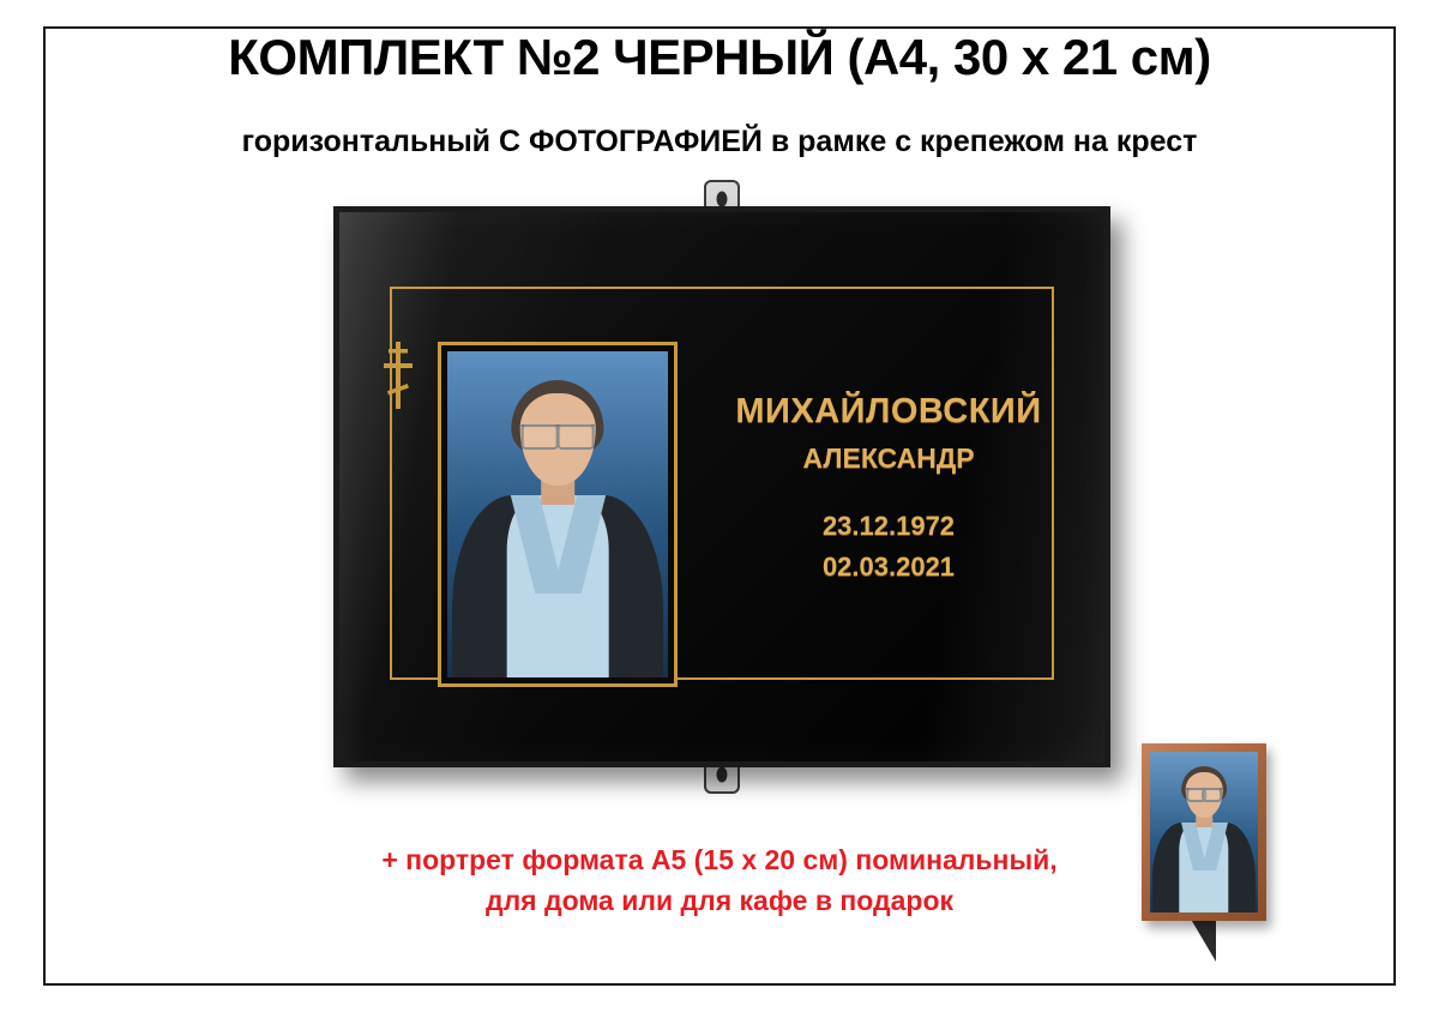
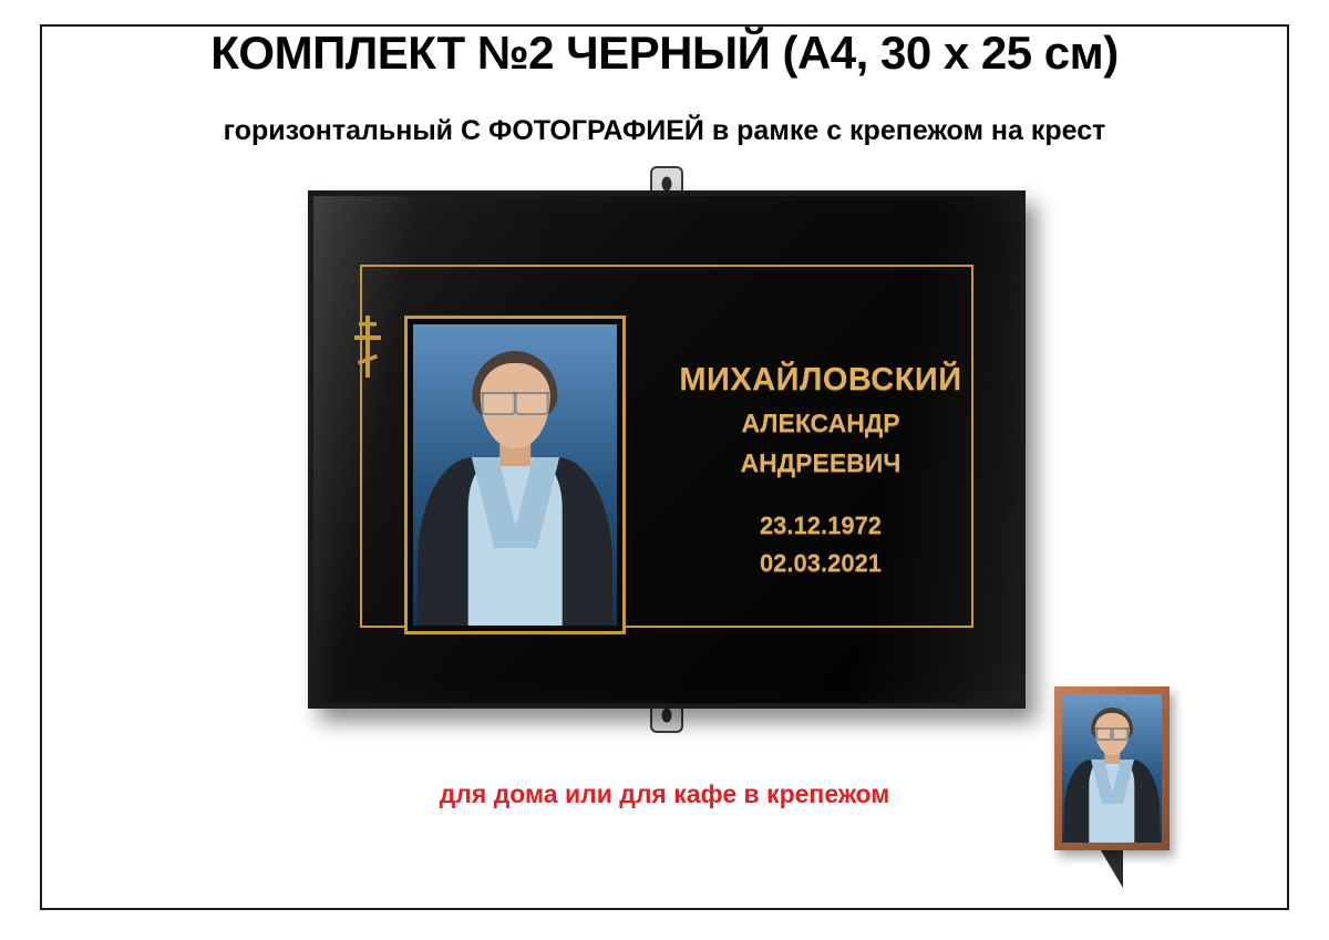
- КОМПЛЕКТ №2 ЧЕРНЫЙ (А4, 30 x 21 см)
+ КОМПЛЕКТ №2 ЧЕРНЫЙ (А4, 30 x 25 см)
  горизонтальный С ФОТОГРАФИЕЙ в рамке с крепежом на крест
  МИХАЙЛОВСКИЙ
  АЛЕКСАНДР
+ АНДРЕЕВИЧ
  23.12.1972
  02.03.2021
- + портрет формата А5 (15 x 20 см) поминальный,
- для дома или для кафе в подарок
+ для дома или для кафе в крепежом
